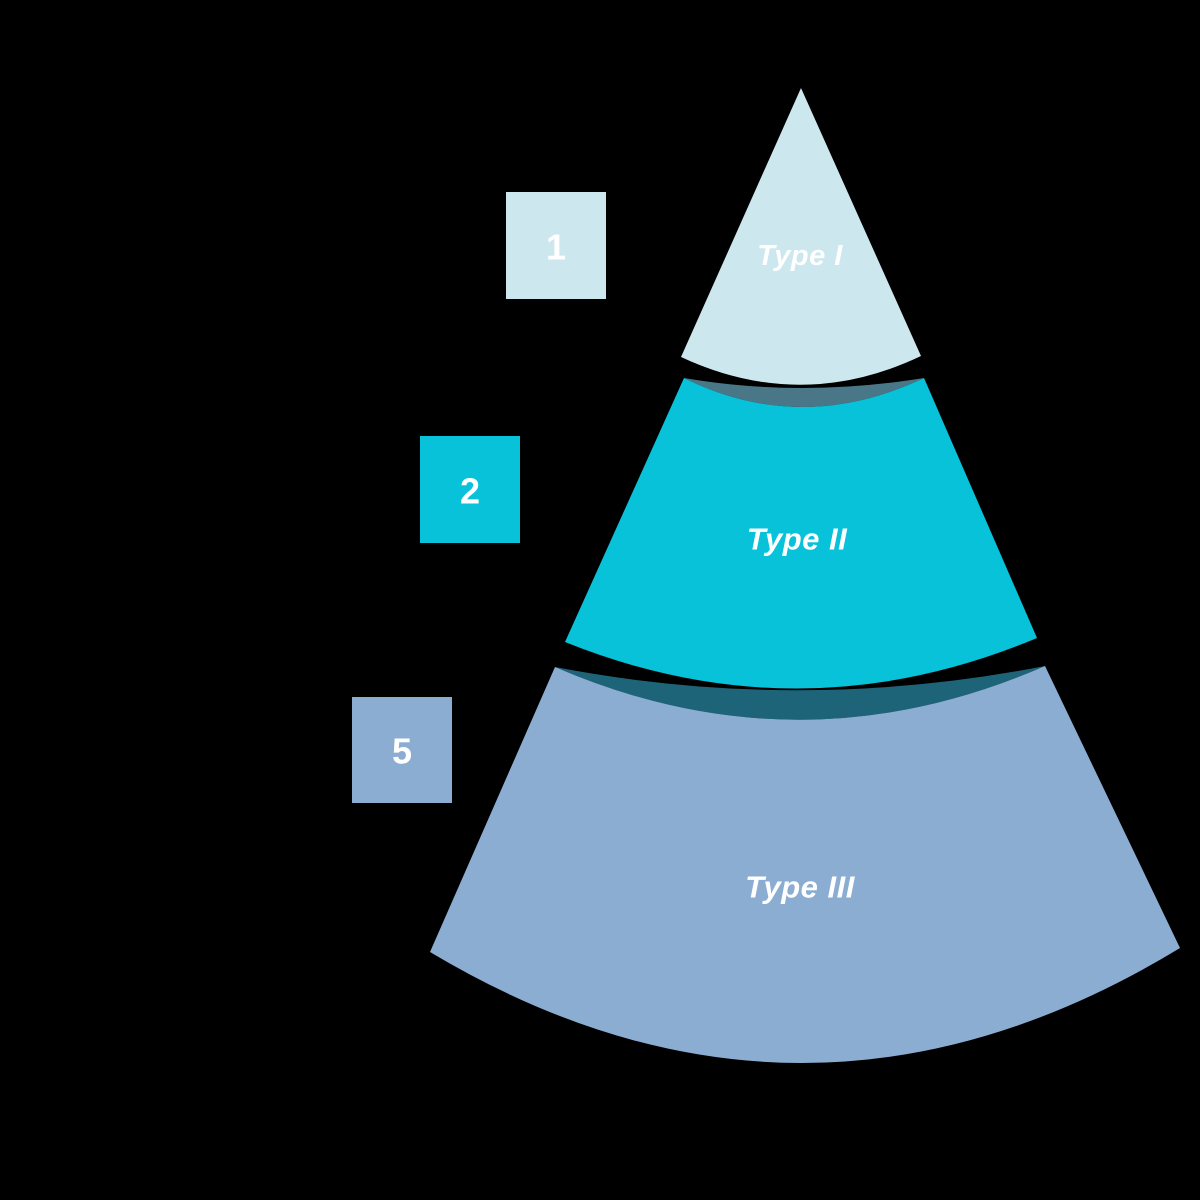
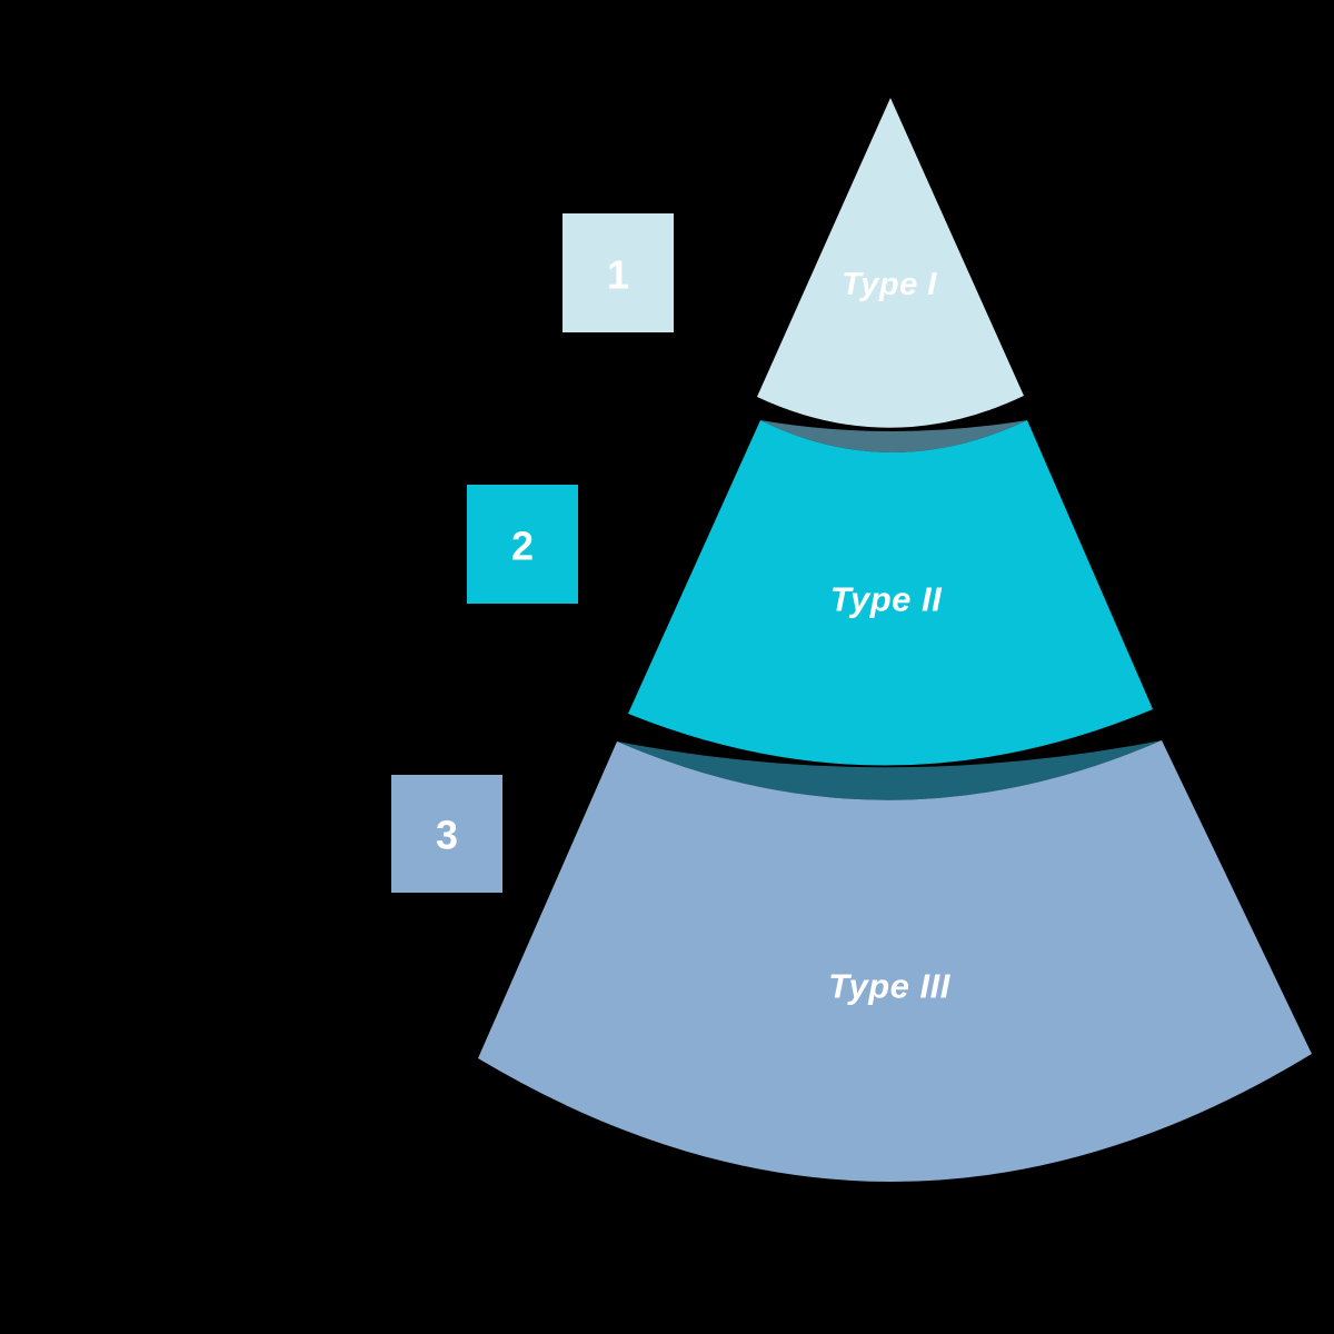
  Type I
  Type II
  Type III
  1
  2
- 5
+ 3
